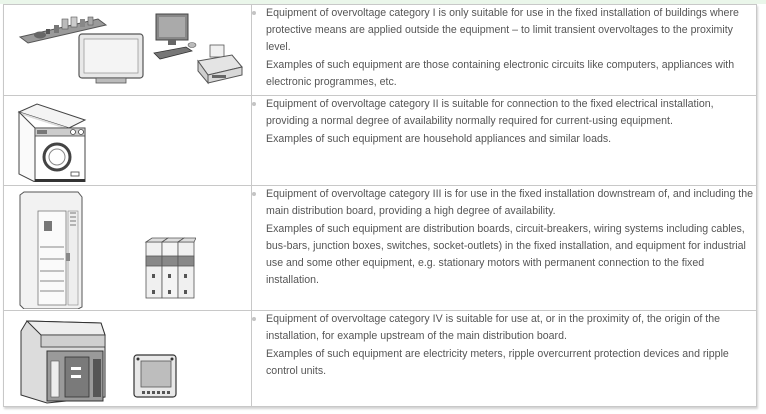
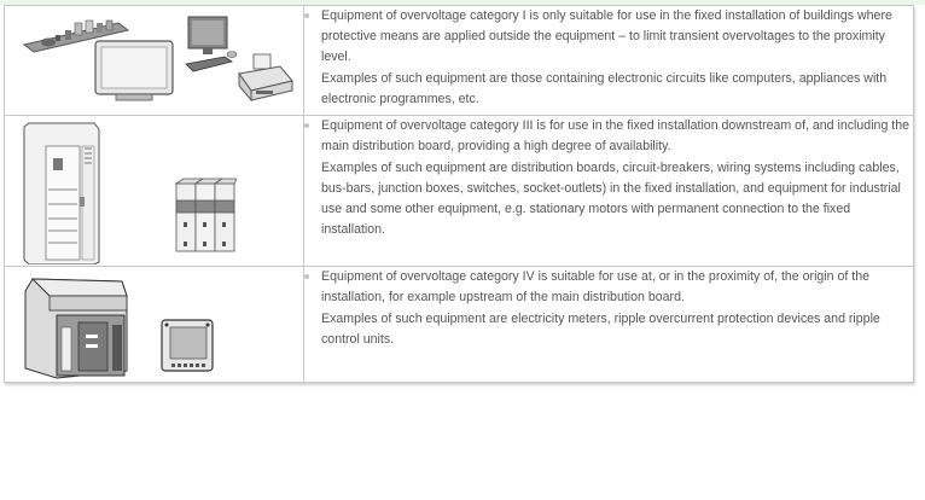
  	Equipment of overvoltage category I is only suitable for use in the fixed installation of buildings where protective means are applied outside the equipment – to limit transient overvoltages to the proximity level. Examples of such equipment are those containing electronic circuits like computers, appliances with electronic programmes, etc.
- 	Equipment of overvoltage category II is suitable for connection to the fixed electrical installation, providing a normal degree of availability normally required for current-using equipment. Examples of such equipment are household appliances and similar loads.
  	Equipment of overvoltage category III is for use in the fixed installation downstream of, and including the main distribution board, providing a high degree of availability. Examples of such equipment are distribution boards, circuit-breakers, wiring systems including cables, bus-bars, junction boxes, switches, socket-outlets) in the fixed installation, and equipment for industrial use and some other equipment, e.g. stationary motors with permanent connection to the fixed installation.
  	Equipment of overvoltage category IV is suitable for use at, or in the proximity of, the origin of the installation, for example upstream of the main distribution board. Examples of such equipment are electricity meters, ripple overcurrent protection devices and ripple control units.
